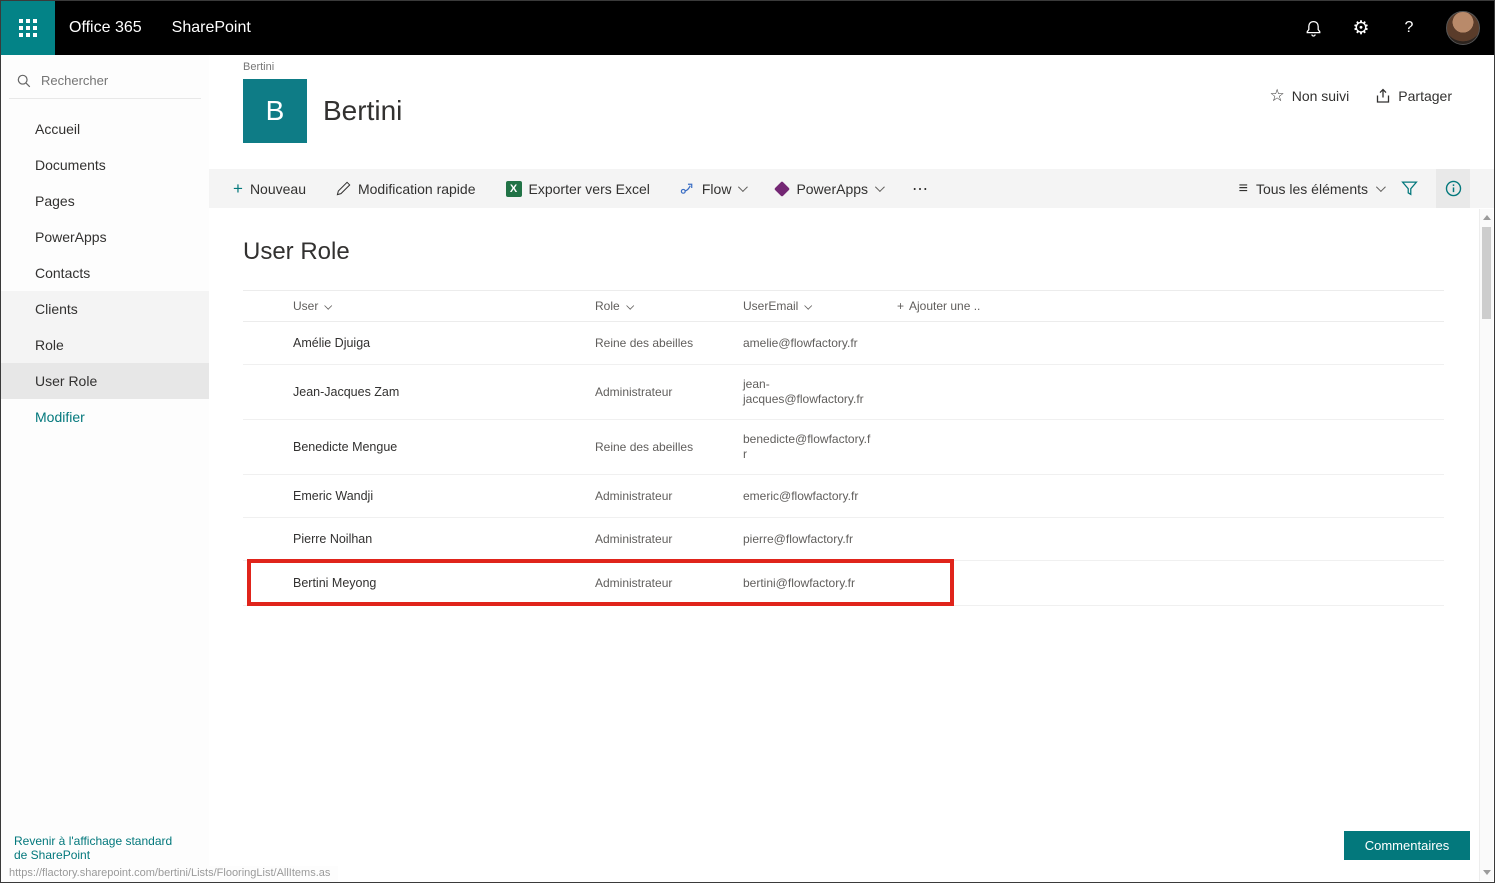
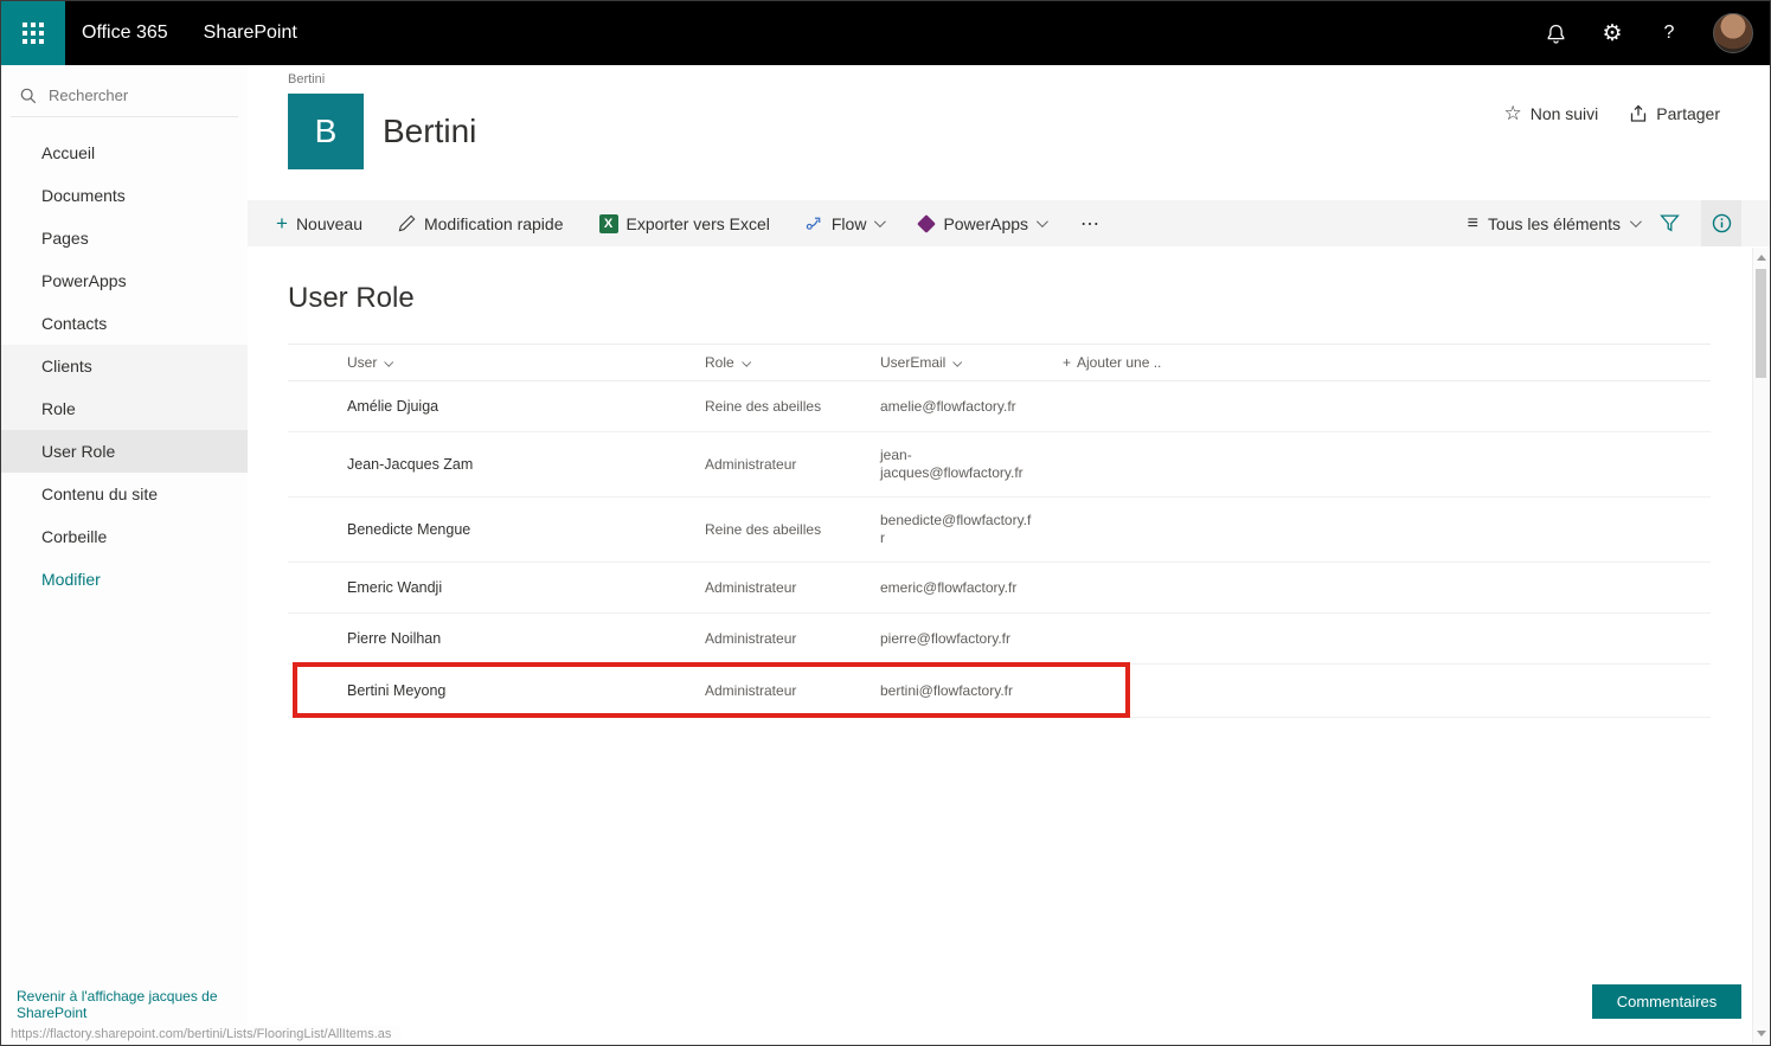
  Office 365
  SharePoint
  ⚙
  ?
  Rechercher
  Accueil
  Documents
  Pages
  PowerApps
  Contacts
  Clients
  Role
  User Role
+ Contenu du site
+ Corbeille
  Modifier
- Revenir à l'affichage standard de SharePoint
+ Revenir à l'affichage jacques de SharePoint
  Bertini
  B
  Bertini
  ☆
  Non suivi
  Partager
  +
  Nouveau
  Modification rapide
  X
  Exporter vers Excel
  Flow
  PowerApps
  ⋯
  ≡
  Tous les éléments
  User Role
  User
  Role
  UserEmail
  +
  Ajouter une ..
  Amélie Djuiga
  Reine des abeilles
  amelie@flowfactory.fr
  Jean-Jacques Zam
  Administrateur
  jean-
  jacques@flowfactory.fr
  Benedicte Mengue
  Reine des abeilles
  benedicte@flowfactory.f
  r
  Emeric Wandji
  Administrateur
  emeric@flowfactory.fr
  Pierre Noilhan
  Administrateur
  pierre@flowfactory.fr
  Bertini Meyong
  Administrateur
  bertini@flowfactory.fr
  Commentaires
  https://flactory.sharepoint.com/bertini/Lists/FlooringList/AllItems.as
